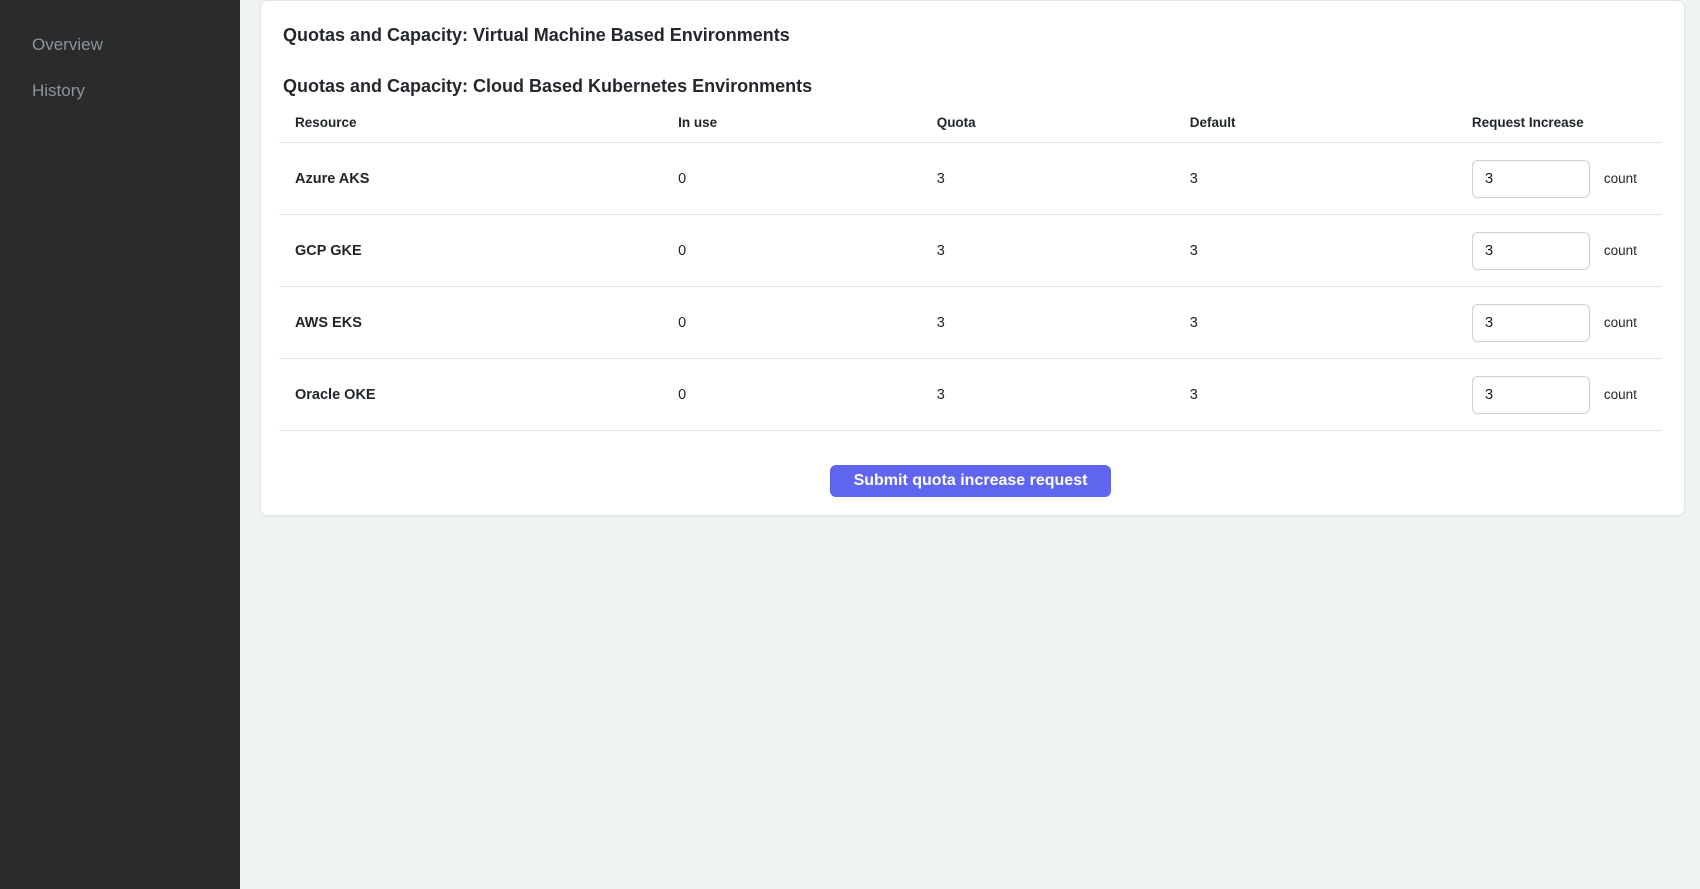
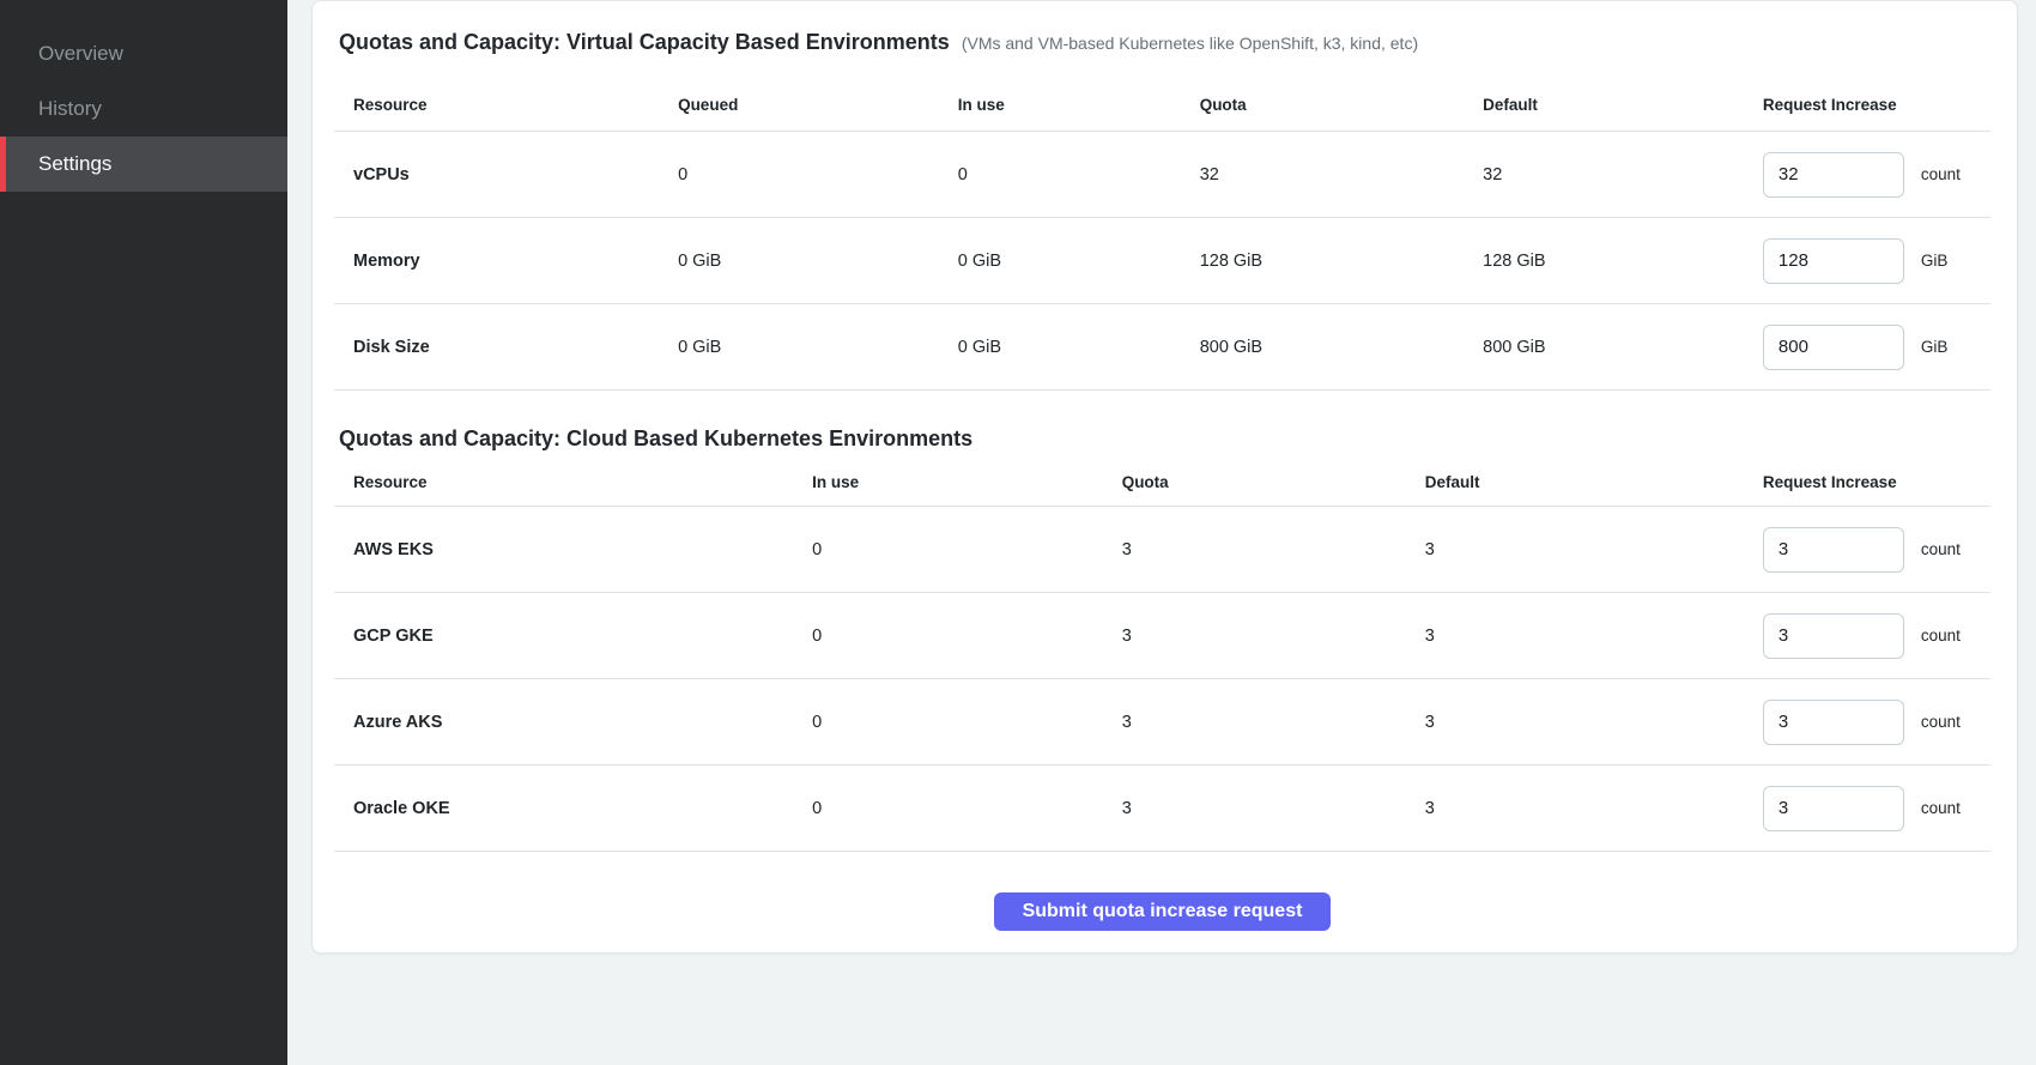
  Overview
  History
+ Settings
- Quotas and Capacity: Virtual Machine Based Environments
+ Quotas and Capacity: Virtual Capacity Based Environments
+ (VMs and VM-based Kubernetes like OpenShift, k3, kind, etc)
+ Resource	Queued	In use	Quota	Default	Request Increase
+ vCPUs	0	0	32	32	32 count
+ Memory	0 GiB	0 GiB	128 GiB	128 GiB	128 GiB
+ Disk Size	0 GiB	0 GiB	800 GiB	800 GiB	800 GiB
  Quotas and Capacity: Cloud Based Kubernetes Environments
  Resource	In use	Quota	Default	Request Increase
- Azure AKS	0	3	3	3 count
+ AWS EKS	0	3	3	3 count
  GCP GKE	0	3	3	3 count
- AWS EKS	0	3	3	3 count
+ Azure AKS	0	3	3	3 count
  Oracle OKE	0	3	3	3 count
  Submit quota increase request
